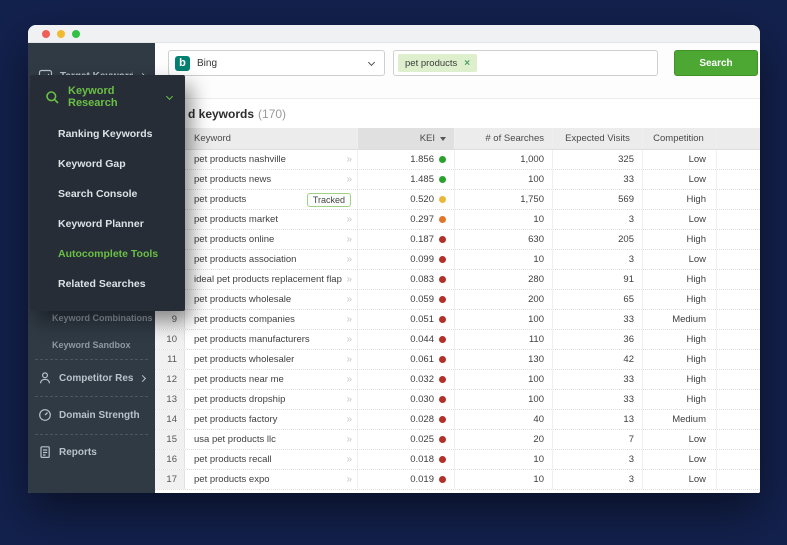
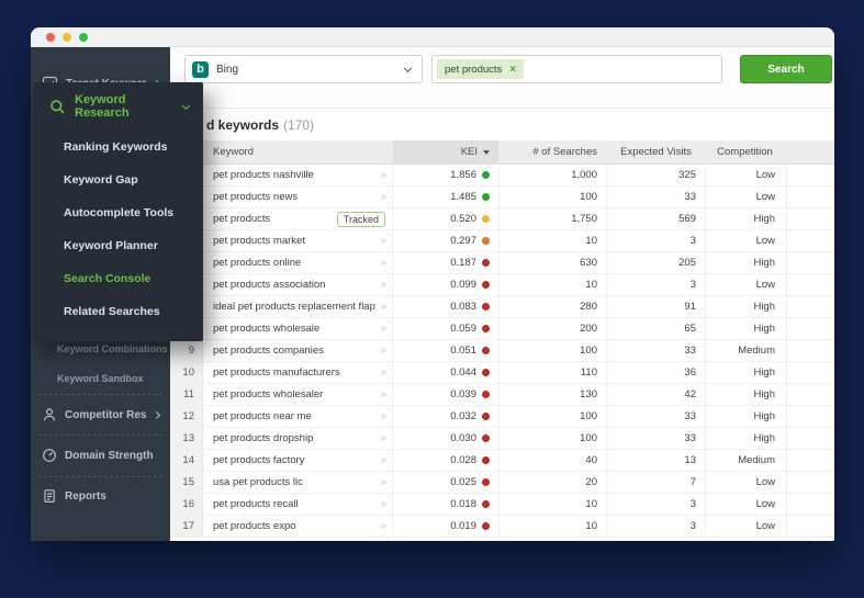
  Keyword Combinations
  Keyword Sandbox
  Competitor Res
  Domain Strength
  Reports
  b
  Bing
  pet products
  ×
  Search
  d keywords
  (170)
  Keyword
  KEI
  # of Searches
  Expected Visits
  Competition
  pet products nashville
  »
  1.856
  1,000
  325
  Low
  pet products news
  »
  1.485
  100
  33
  Low
  pet products
  Tracked
  0.520
  1,750
  569
  High
  pet products market
  »
  0.297
  10
  3
  Low
  pet products online
  »
  0.187
  630
  205
  High
  pet products association
  »
  0.099
  10
  3
  Low
  ideal pet products replacement flap
  »
  0.083
  280
  91
  High
  pet products wholesale
  »
  0.059
  200
  65
  High
  9
  pet products companies
  »
  0.051
  100
  33
  Medium
  10
  pet products manufacturers
  »
  0.044
  110
  36
  High
  11
  pet products wholesaler
  »
- 0.061
+ 0.039
  130
  42
  High
  12
  pet products near me
  »
  0.032
  100
  33
  High
  13
  pet products dropship
  »
  0.030
  100
  33
  High
  14
  pet products factory
  »
  0.028
  40
  13
  Medium
  15
  usa pet products llc
  »
  0.025
  20
  7
  Low
  16
  pet products recall
  »
  0.018
  10
  3
  Low
  17
  pet products expo
  »
  0.019
  10
  3
  Low
  Keyword Research
  Ranking Keywords
  Keyword Gap
- Search Console
+ Autocomplete Tools
  Keyword Planner
- Autocomplete Tools
+ Search Console
  Related Searches
